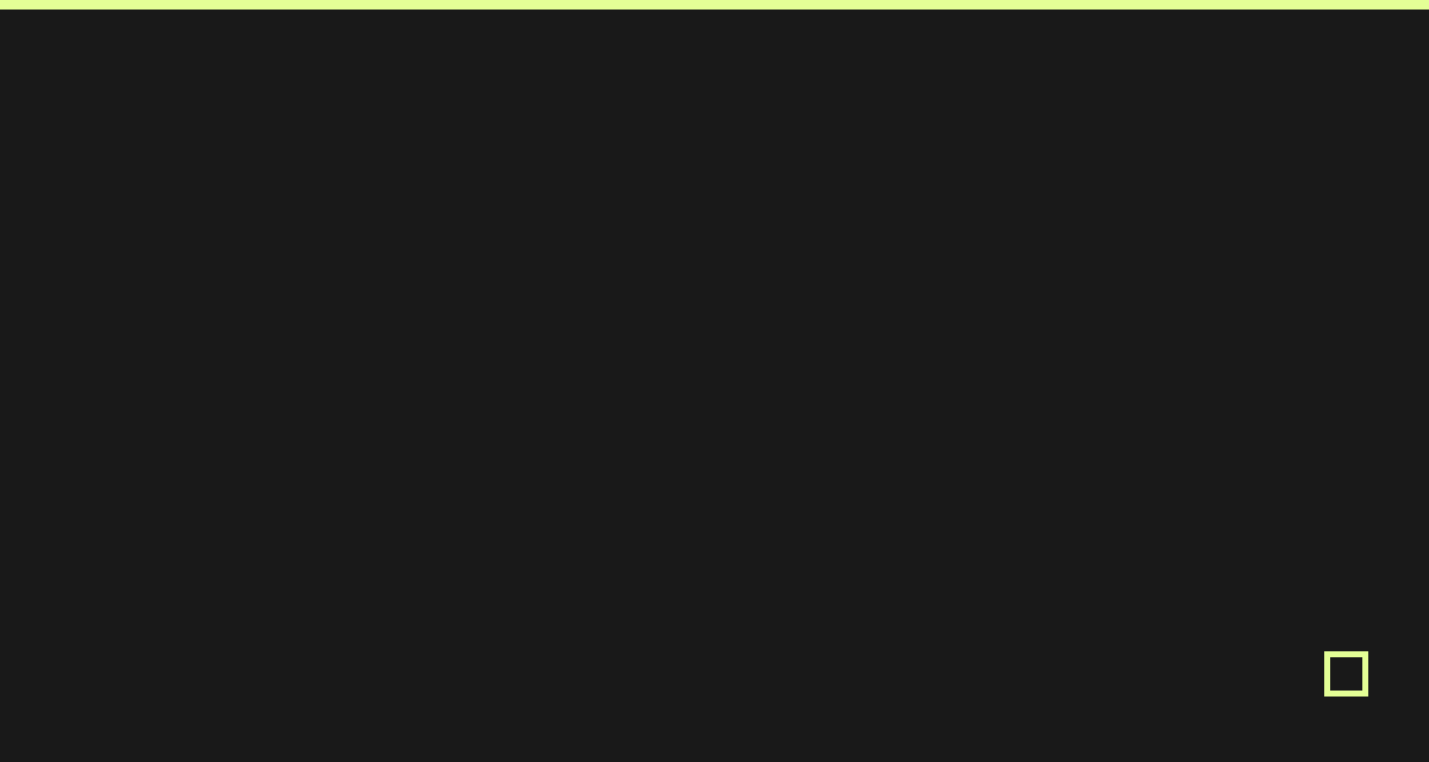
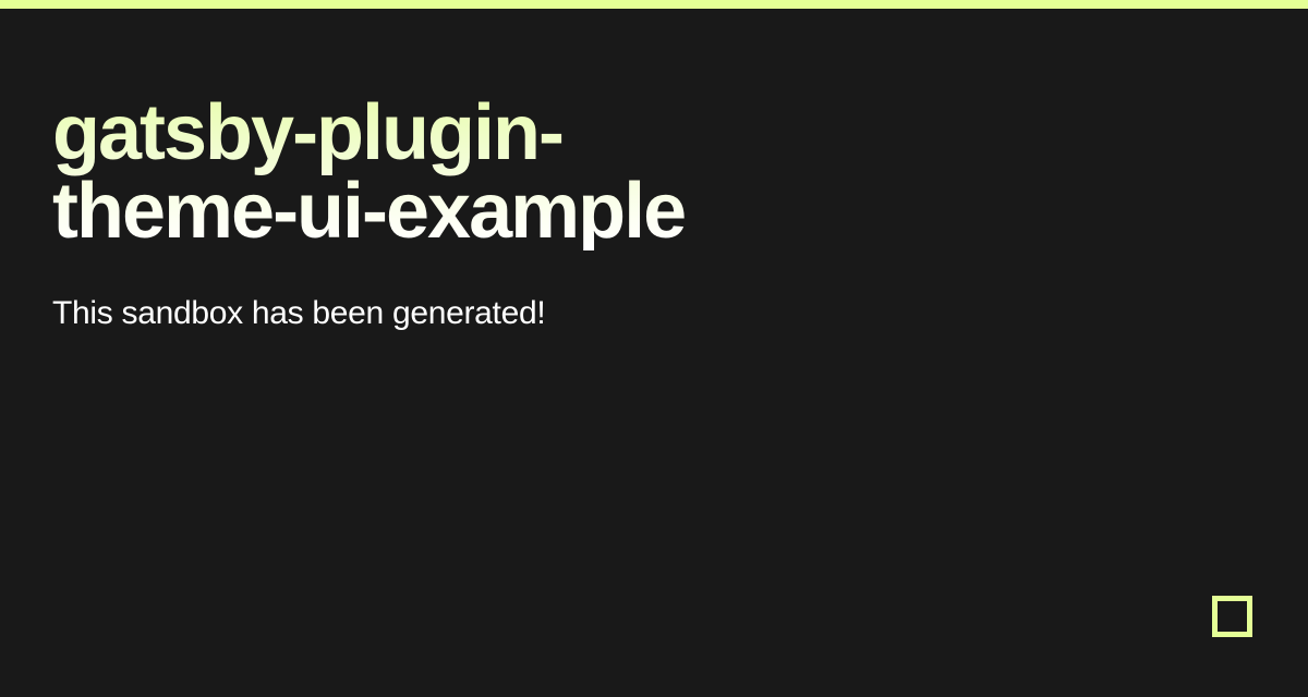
+ gatsby-plugin-
+ theme-ui-example
+ This sandbox has been generated!
